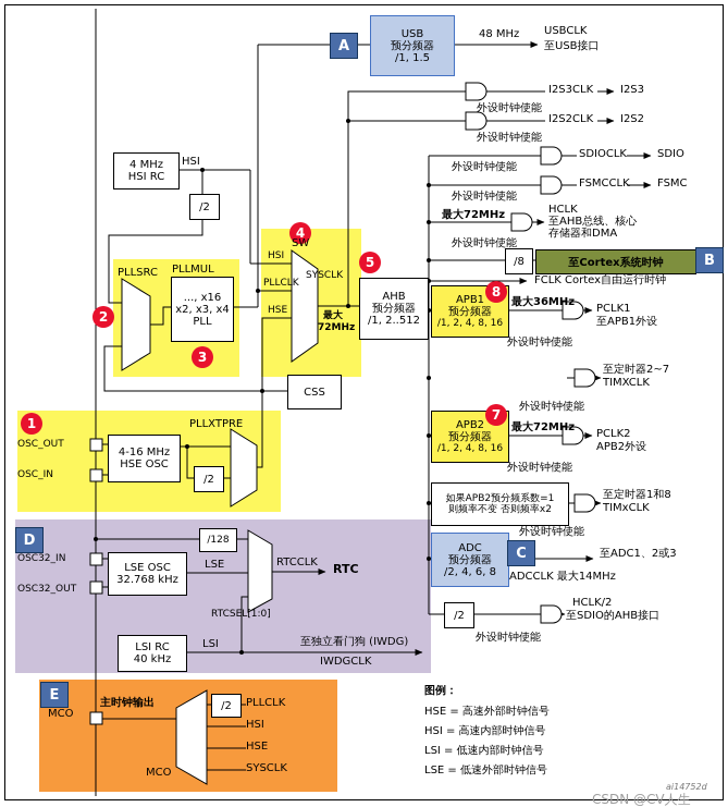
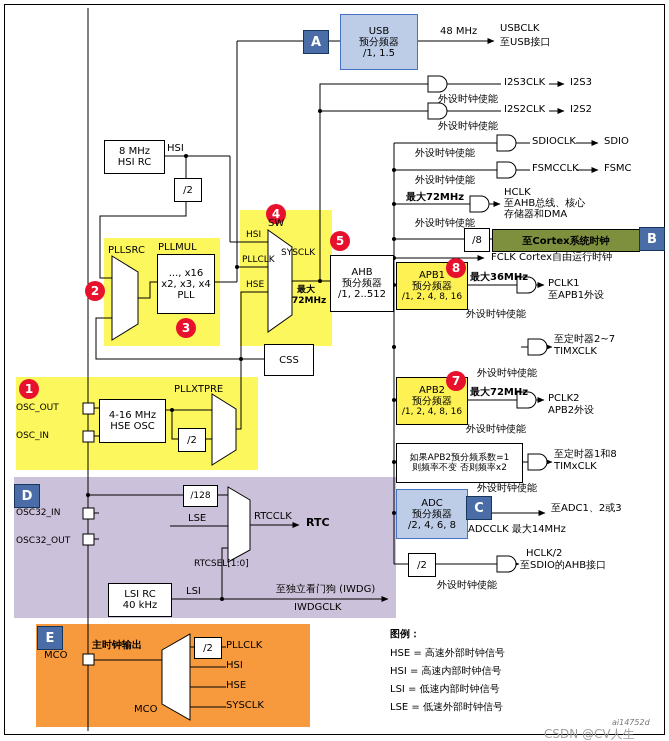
  USB
  预分频器
  /1, 1.5
- 4 MHz
+ 8 MHz
  HSI RC
  /2
  ..., x16
  x2, x3, x4
  PLL
  AHB
  预分频器
  /1, 2..512
  CSS
  4-16 MHz
  HSE OSC
  /2
  /128
- LSE OSC
- 32.768 kHz
  LSI RC
  40 kHz
  /2
  /8
  APB1
  预分频器
  /1, 2, 4, 8, 16
  APB2
  预分频器
  /1, 2, 4, 8, 16
  如果APB2预分频系数=1
  则频率不变 否则频率x2
  ADC
  预分频器
  /2, 4, 6, 8
  /2
  至Cortex系统时钟
  A
  B
  C
  D
  E
  1
  2
  3
  4
  5
  8
  7
  48 MHz
  USBCLK
  至USB接口
  I2S3CLK
  I2S3
  外设时钟使能
  I2S2CLK
  I2S2
  外设时钟使能
  SDIOCLK
  SDIO
  外设时钟使能
  FSMCCLK
  FSMC
  外设时钟使能
  最大72MHz
  HCLK
  至AHB总线、核心
  存储器和DMA
  外设时钟使能
  FCLK Cortex自由运行时钟
  HSI
  PLLSRC
  PLLMUL
  SW
  HSI
  PLLCLK
  HSE
  SYSCLK
  最大
  72MHz
  OSC_OUT
  OSC_IN
  PLLXTPRE
  OSC32_IN
  OSC32_OUT
  LSE
  RTCCLK
  RTC
  RTCSEL[1:0]
  LSI
  至独立看门狗 (IWDG)
  IWDGCLK
  主时钟输出
  MCO
  PLLCLK
  HSI
  HSE
  SYSCLK
  MCO
  最大36MHz
  PCLK1
  至APB1外设
  外设时钟使能
  至定时器2~7
  TIMXCLK
  外设时钟使能
  最大72MHz
  PCLK2
  APB2外设
  外设时钟使能
  至定时器1和8
  TIMxCLK
  外设时钟使能
  ADCCLK 最大14MHz
  至ADC1、2或3
  HCLK/2
  至SDIO的AHB接口
  外设时钟使能
  图例：
  HSE = 高速外部时钟信号
  HSI = 高速内部时钟信号
  LSI = 低速内部时钟信号
  LSE = 低速外部时钟信号
  ai14752d
  CSDN @CV人生
